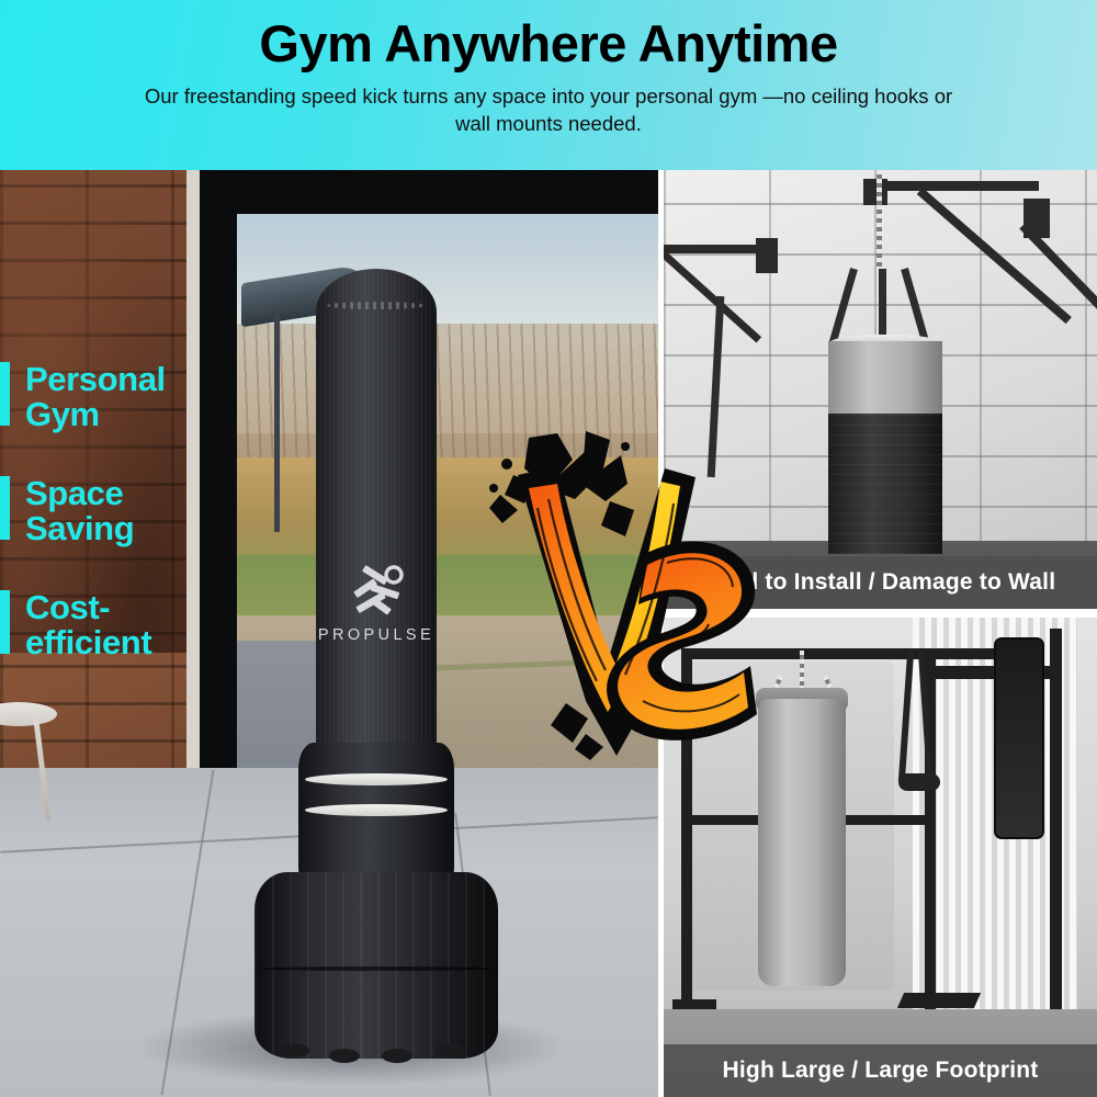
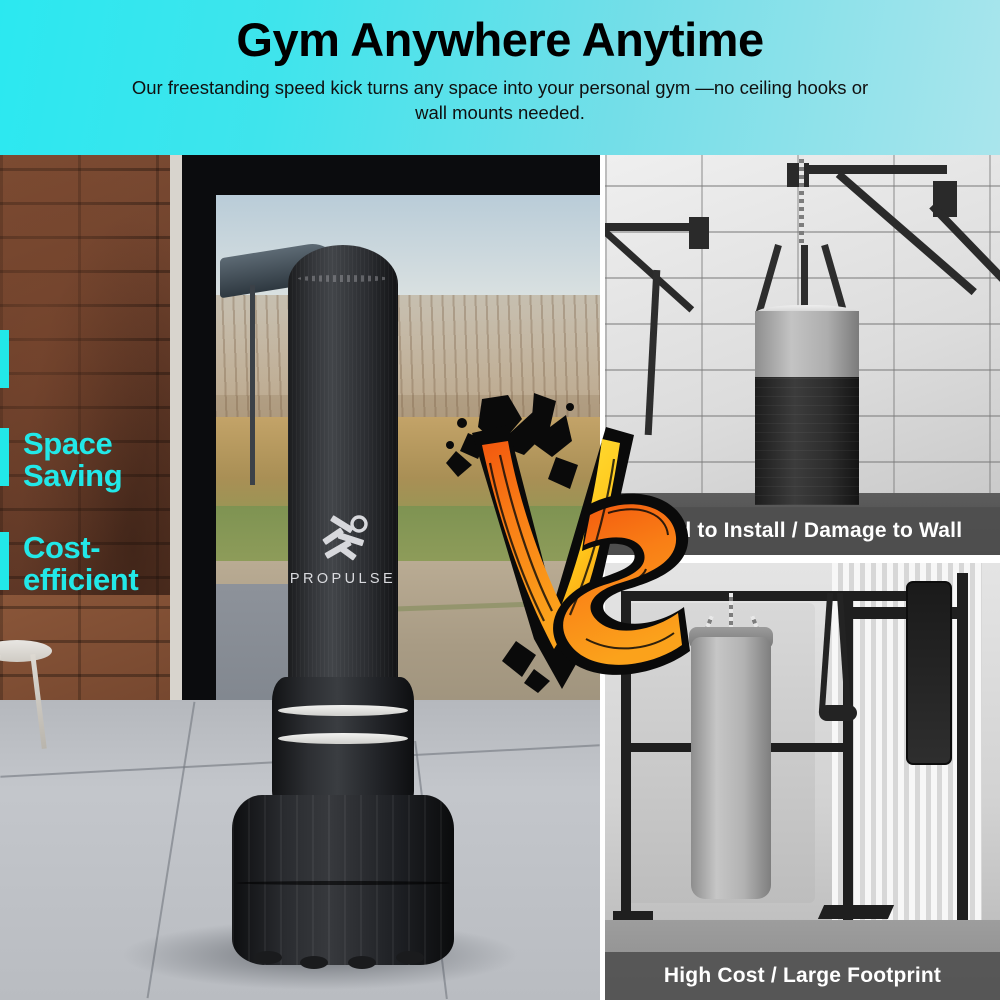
  Gym Anywhere Anytime
  Our freestanding speed kick turns any space into your personal gym —no ceiling hooks or wall mounts needed.
  PROPULSE
- Personal
- Gym
  Space
  Saving
  Cost-
  efficient
  to Install / Damage to Wall
- High Large / Large Footprint
+ High Cost / Large Footprint
